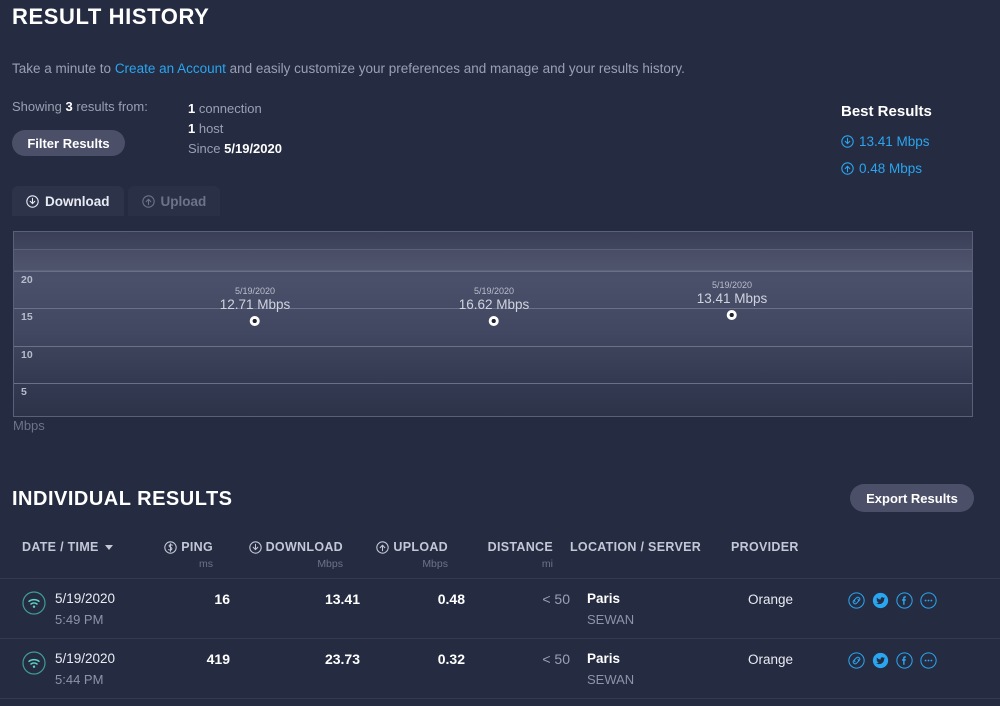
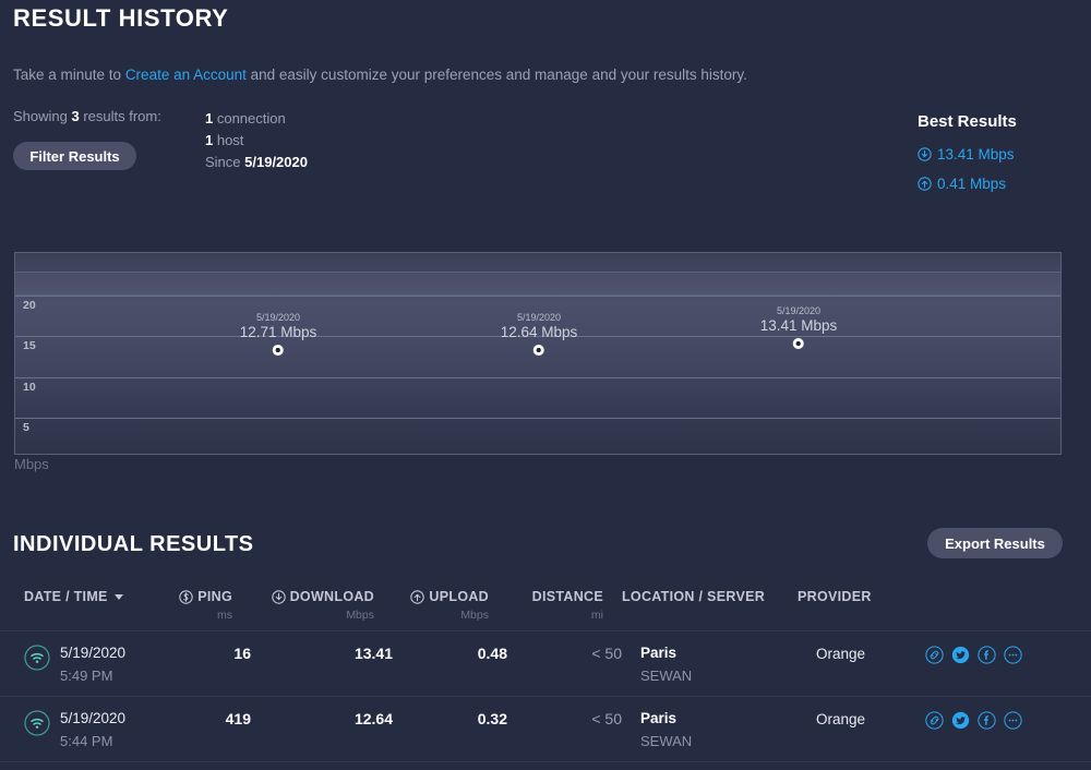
  RESULT HISTORY
  Take a minute to Create an Account and easily customize your preferences and manage and your results history.
  Showing 3 results from:
  1 connection
  1 host
  Since 5/19/2020
  Filter Results
  Best Results
  13.41 Mbps
- 0.48 Mbps
+ 0.41 Mbps
- Download
- Upload
  20
  15
  10
  5
  5/19/2020
  12.71 Mbps
  5/19/2020
- 16.62 Mbps
+ 12.64 Mbps
  5/19/2020
  13.41 Mbps
  Mbps
  INDIVIDUAL RESULTS
  Export Results
  DATE / TIME
  PING
  ms
  DOWNLOAD
  Mbps
  UPLOAD
  Mbps
  DISTANCE
  mi
  LOCATION / SERVER
  PROVIDER
  5/19/2020
  5:49 PM
  16
  13.41
  0.48
  < 50
  Paris
  SEWAN
  Orange
  5/19/2020
  5:44 PM
  419
- 23.73
+ 12.64
  0.32
  < 50
  Paris
  SEWAN
  Orange
